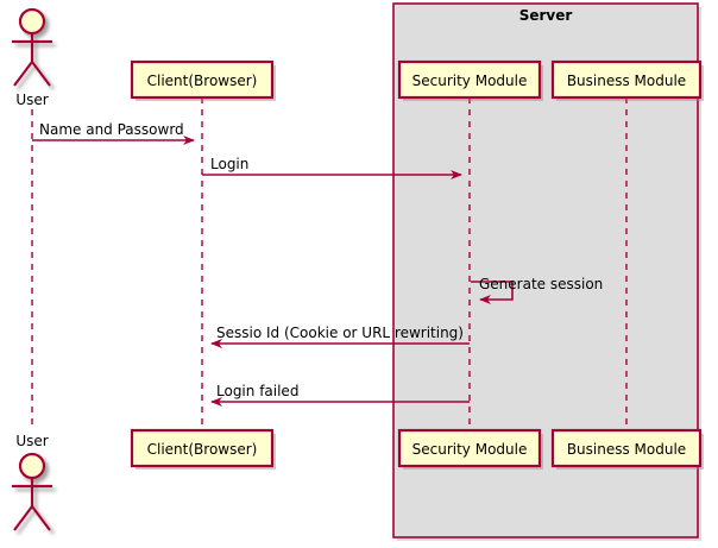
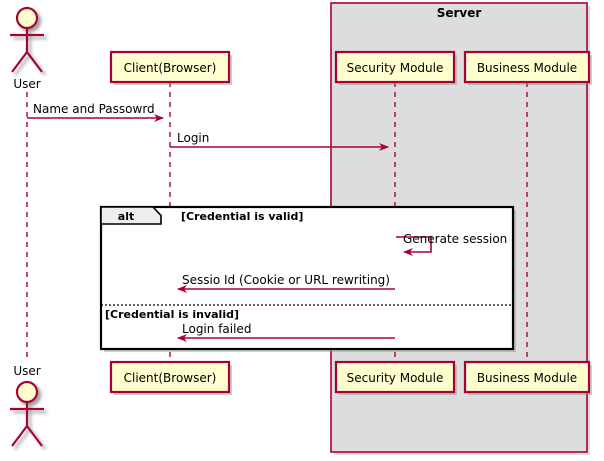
  Server
+ alt
+ [Credential is valid]
+ [Credential is invalid]
  Name and Passowrd
  Login
  Generate session
  Sessio Id (Cookie or URL rewriting)
  Login failed
  User
  Client(Browser)
  Security Module
  Business Module
  User
  Client(Browser)
  Security Module
  Business Module
